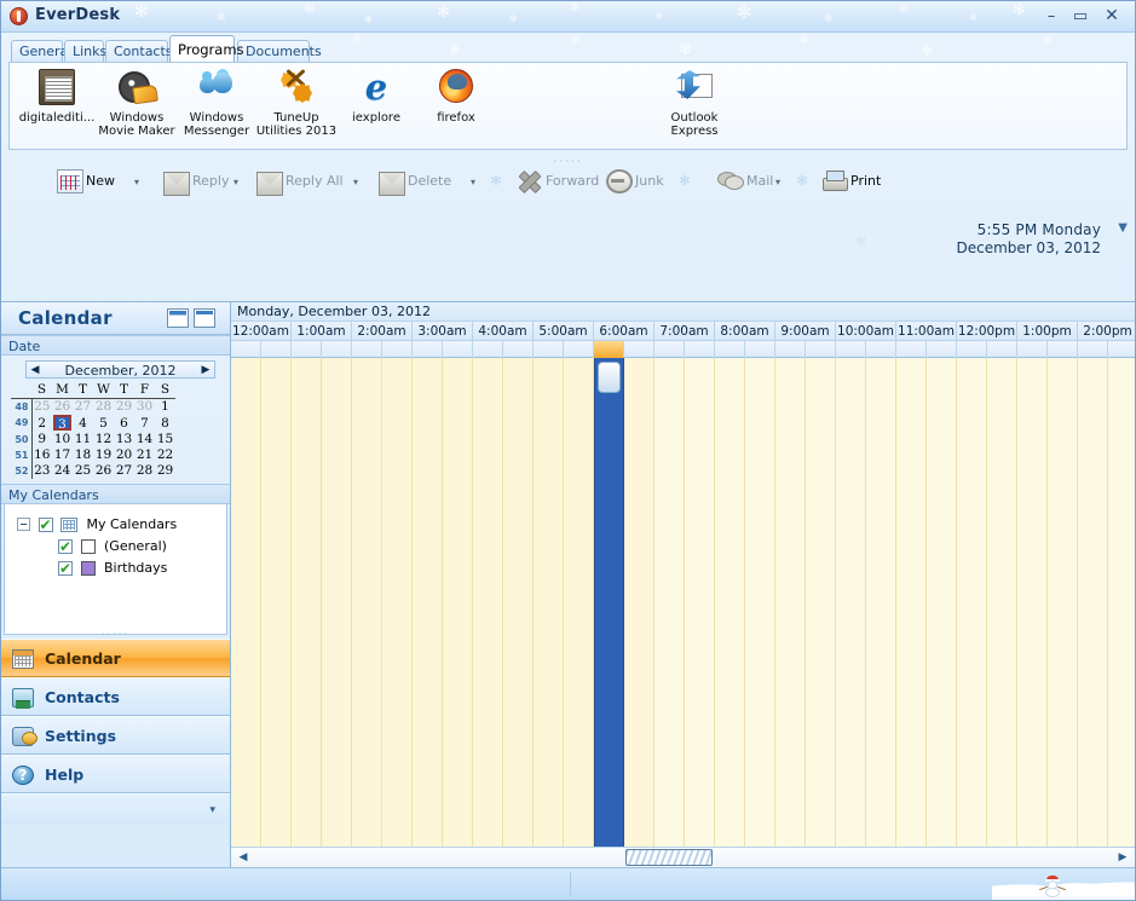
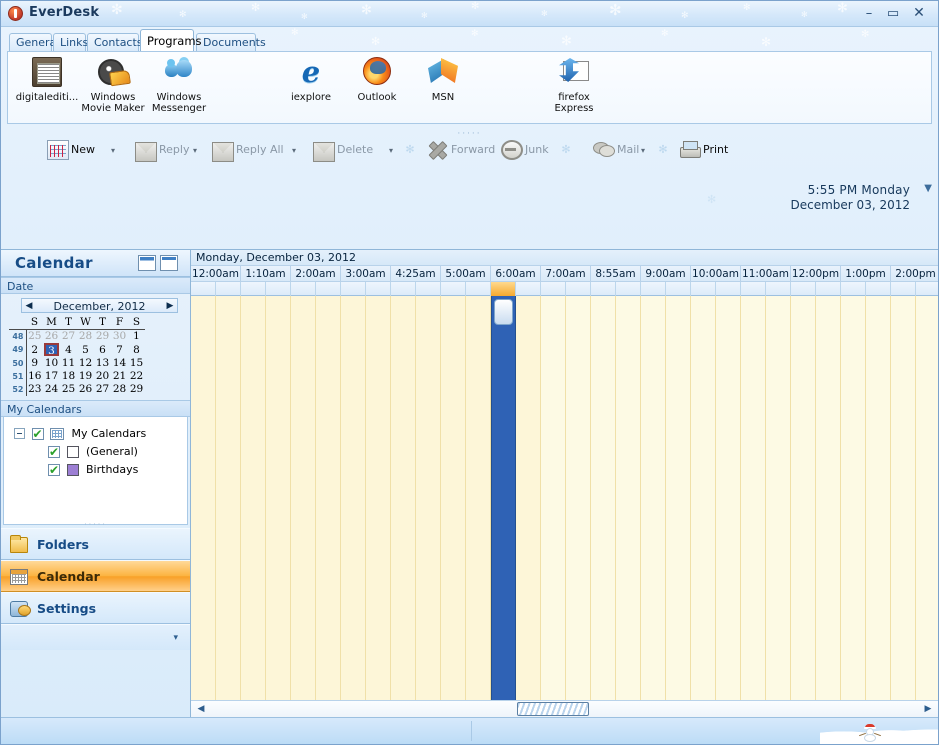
  ✻
  ✻
  ✻
  ✻
  ✻
  ✻
  ✻
  ✻
  ✻
  ✻
  ✻
  ✻
  ✻
  EverDesk
  –
  ▭
  ✕
  Gener
  Links
  Contact
  Programs
  Documents
  digitalediti...
  Windows
  Movie Maker
  Windows
  Messenger
- TuneUp
- Utilities 2013
  e
  iexplore
- firefox
+ Outlook
+ MSN
- Outlook
+ firefox
  Express
  ·····
  New
  ▾
  Reply
  ▾
  Reply All
  ▾
  Delete
  ▾
  ✻
  Forward
  Junk
  ✻
  Mail
  ▾
  ✻
  Print
  5:55 PM Monday
  December 03, 2012
  ▼
  Calendar
  Date
  ◀
  December, 2012
  ▶
  	S	M	T	W	T	F	S
  48	25	26	27	28	29	30	1
  49	2	3	4	5	6	7	8
  50	9	10	11	12	13	14	15
  51	16	17	18	19	20	21	22
  52	23	24	25	26	27	28	29
  My Calendars
  My Calendars
  (General)
  Birthdays
  ·····
+ Folders
  Calendar
- Contacts
  Settings
- ?
- Help
  ▾
  Monday, December 03, 2012
  12:00am
- 1:00am
+ 1:10am
  2:00am
  3:00am
- 4:00am
+ 4:25am
  5:00am
  6:00am
  7:00am
- 8:00am
+ 8:55am
  9:00am
  10:00am
  11:00am
  12:00pm
  1:00pm
  2:00pm
  ◀
  ▶
